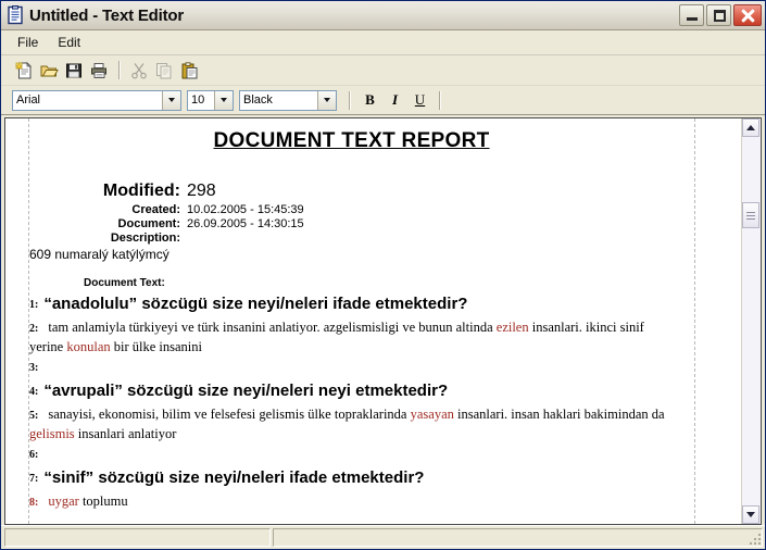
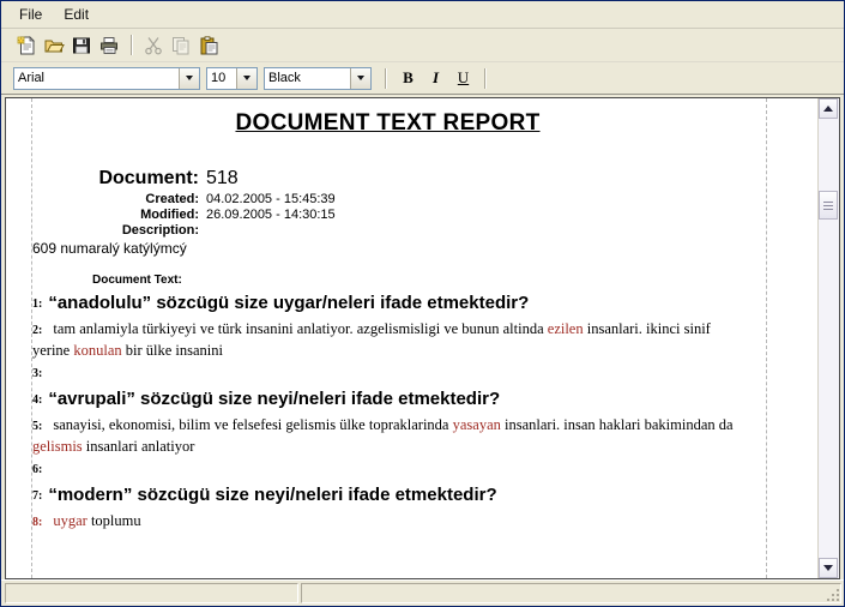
- Untitled - Text Editor
  File
  Edit
  Arial
  10
  Black
  B
  I
  U
  DOCUMENT TEXT REPORT
- Modified:
+ Document:
- 298
+ 518
  Created:
- 10.02.2005 - 15:45:39
+ 04.02.2005 - 15:45:39
- Document:
+ Modified:
  26.09.2005 - 14:30:15
  Description:
  609 numaralý katýlýmcý
  Document Text:
- 1: “anadolulu” sözcügü size neyi/neleri ifade etmektedir?
+ 1: “anadolulu” sözcügü size uygar/neleri ifade etmektedir?
  2: tam anlamiyla türkiyeyi ve türk insanini anlatiyor. azgelismisligi ve bunun altinda ezilen insanlari. ikinci sinif yerine konulan bir ülke insanini
  3:
- 4: “avrupali” sözcügü size neyi/neleri neyi etmektedir?
+ 4: “avrupali” sözcügü size neyi/neleri ifade etmektedir?
  5: sanayisi, ekonomisi, bilim ve felsefesi gelismis ülke topraklarinda yasayan insanlari. insan haklari bakimindan da gelismis insanlari anlatiyor
  6:
- 7: “sinif” sözcügü size neyi/neleri ifade etmektedir?
+ 7: “modern” sözcügü size neyi/neleri ifade etmektedir?
  8: uygar toplumu
